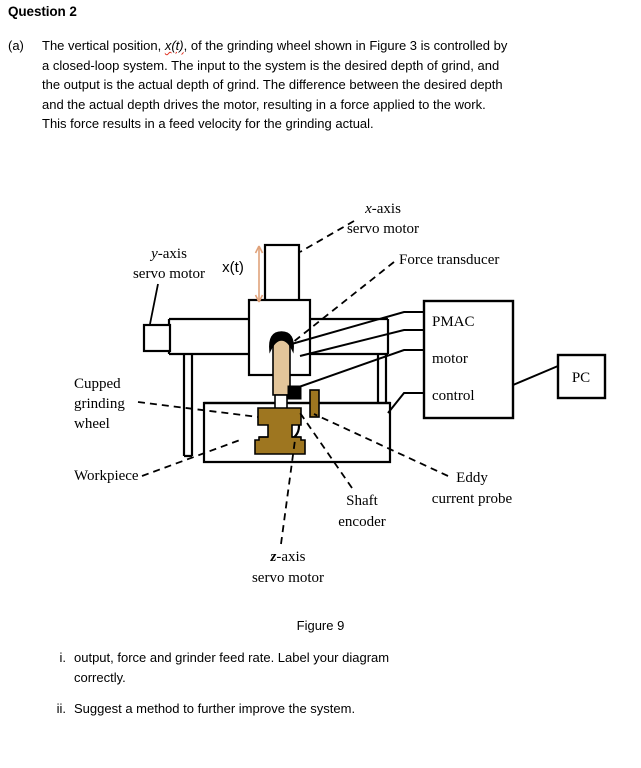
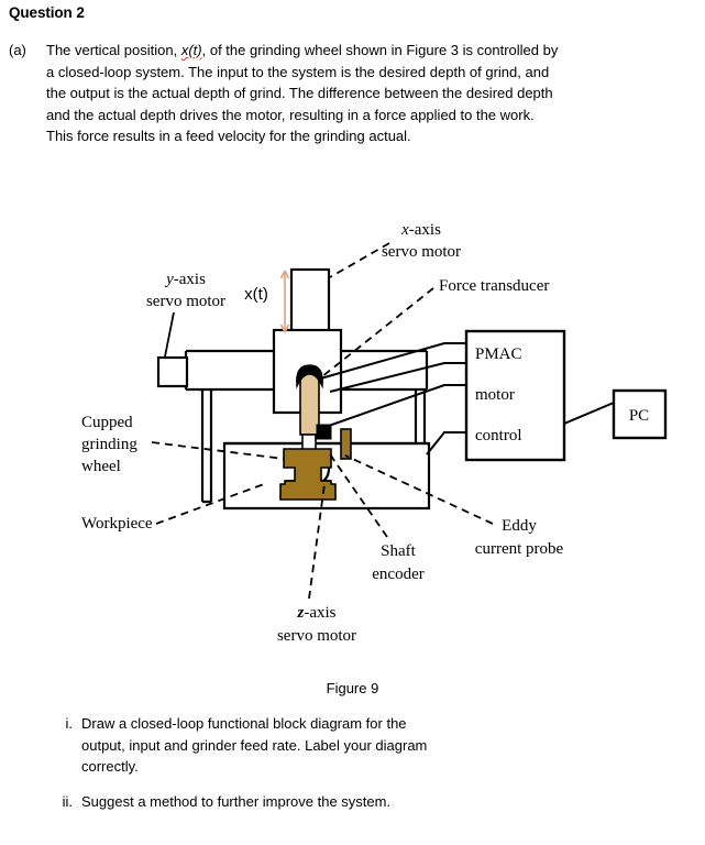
  Question 2
  (a)
  The vertical position, x(t), of the grinding wheel shown in Figure 3 is controlled by
  a closed-loop system. The input to the system is the desired depth of grind, and
  the output is the actual depth of grind. The difference between the desired depth
  and the actual depth drives the motor, resulting in a force applied to the work.
  This force results in a feed velocity for the grinding actual.
  x-axis
  servo motor
  y-axis
  servo motor
  x(t)
  Force transducer
  Cupped
  grinding
  wheel
  Workpiece
  Shaft
  encoder
  Eddy
  current probe
  z-axis
  servo motor
  PMAC
  motor
  control
  PC
  Figure 9
  i.
+ Draw a closed-loop functional block diagram for the
- output, force and grinder feed rate. Label your diagram
+ output, input and grinder feed rate. Label your diagram
  correctly.
  ii.
  Suggest a method to further improve the system.
